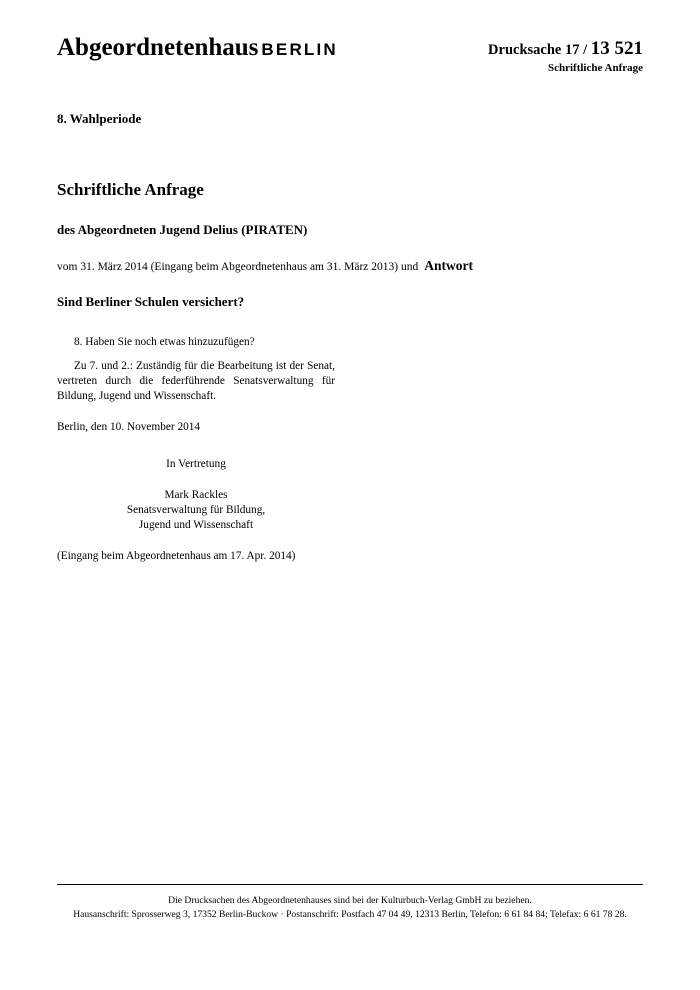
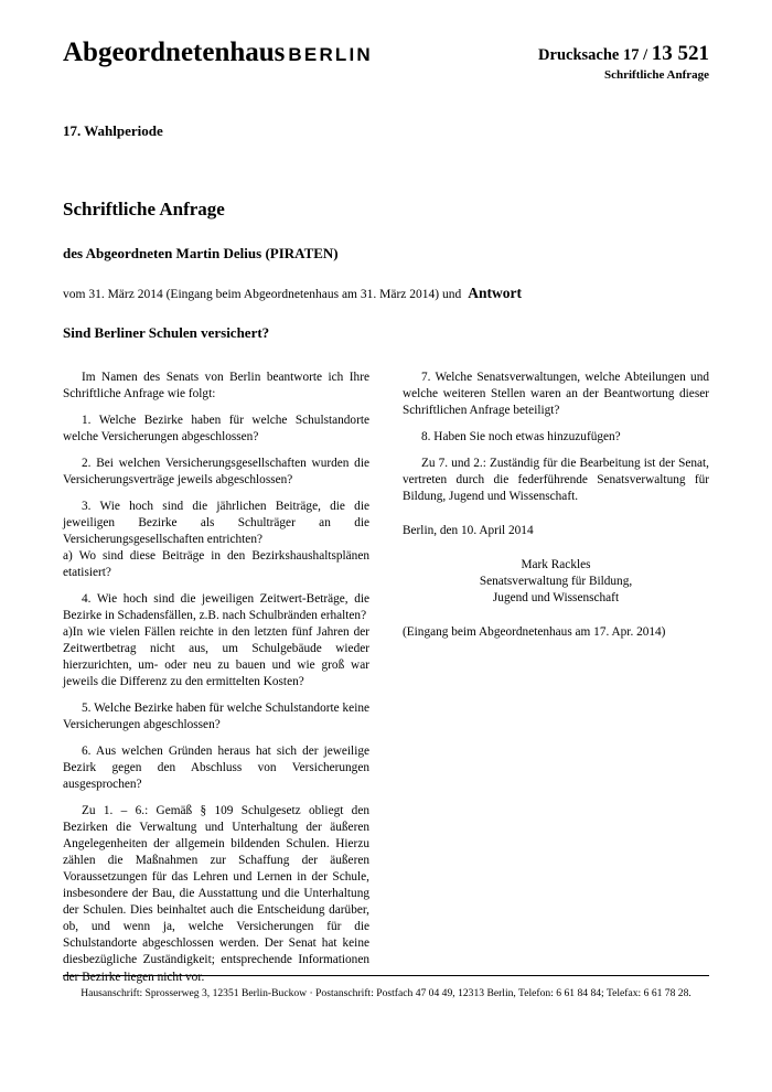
  Abgeordnetenhaus BERLIN
  Drucksache 17 / 13 521
  Schriftliche Anfrage
- 8. Wahlperiode
+ 17. Wahlperiode
  Schriftliche Anfrage
- des Abgeordneten Jugend Delius (PIRATEN)
+ des Abgeordneten Martin Delius (PIRATEN)
- vom 31. März 2014 (Eingang beim Abgeordnetenhaus am 31. März 2013) und Antwort
+ vom 31. März 2014 (Eingang beim Abgeordnetenhaus am 31. März 2014) und Antwort
  Sind Berliner Schulen versichert?
+ Im Namen des Senats von Berlin beantworte ich Ihre Schriftliche Anfrage wie folgt:
+ 1. Welche Bezirke haben für welche Schulstandorte welche Versicherungen abgeschlossen?
+ 2. Bei welchen Versicherungsgesellschaften wurden die Versicherungsverträge jeweils abgeschlossen?
+ 3. Wie hoch sind die jährlichen Beiträge, die die jeweiligen Bezirke als Schulträger an die Versicherungsgesellschaften entrichten?
+ a) Wo sind diese Beiträge in den Bezirkshaushaltsplänen etatisiert?
+ 4. Wie hoch sind die jeweiligen Zeitwert-Beträge, die Bezirke in Schadensfällen, z.B. nach Schulbränden erhalten?
+ a)In wie vielen Fällen reichte in den letzten fünf Jahren der Zeitwertbetrag nicht aus, um Schulgebäude wieder hierzurichten, um- oder neu zu bauen und wie groß war jeweils die Differenz zu den ermittelten Kosten?
+ 5. Welche Bezirke haben für welche Schulstandorte keine Versicherungen abgeschlossen?
+ 6. Aus welchen Gründen heraus hat sich der jeweilige Bezirk gegen den Abschluss von Versicherungen ausgesprochen?
+ Zu 1. – 6.: Gemäß § 109 Schulgesetz obliegt den Bezirken die Verwaltung und Unterhaltung der äußeren Angelegenheiten der allgemein bildenden Schulen. Hierzu zählen die Maßnahmen zur Schaffung der äußeren Voraussetzungen für das Lehren und Lernen in der Schule, insbesondere der Bau, die Ausstattung und die Unterhaltung der Schulen. Dies beinhaltet auch die Entscheidung darüber, ob, und wenn ja, welche Versicherungen für die Schulstandorte abgeschlossen werden. Der Senat hat keine diesbezügliche Zuständigkeit; entsprechende Informationen der Bezirke liegen nicht vor.
+ 7. Welche Senatsverwaltungen, welche Abteilungen und welche weiteren Stellen waren an der Beantwortung dieser Schriftlichen Anfrage beteiligt?
  8. Haben Sie noch etwas hinzuzufügen?
  Zu 7. und 2.: Zuständig für die Bearbeitung ist der Senat, vertreten durch die federführende Senatsverwaltung für Bildung, Jugend und Wissenschaft.
- Berlin, den 10. November 2014
+ Berlin, den 10. April 2014
- In Vertretung
  Mark Rackles
  Senatsverwaltung für Bildung,
  Jugend und Wissenschaft
  (Eingang beim Abgeordnetenhaus am 17. Apr. 2014)
- Die Drucksachen des Abgeordnetenhauses sind bei der Kulturbuch-Verlag GmbH zu beziehen.
- Hausanschrift: Sprosserweg 3, 17352 Berlin-Buckow · Postanschrift: Postfach 47 04 49, 12313 Berlin, Telefon: 6 61 84 84; Telefax: 6 61 78 28.
+ Hausanschrift: Sprosserweg 3, 12351 Berlin-Buckow · Postanschrift: Postfach 47 04 49, 12313 Berlin, Telefon: 6 61 84 84; Telefax: 6 61 78 28.
